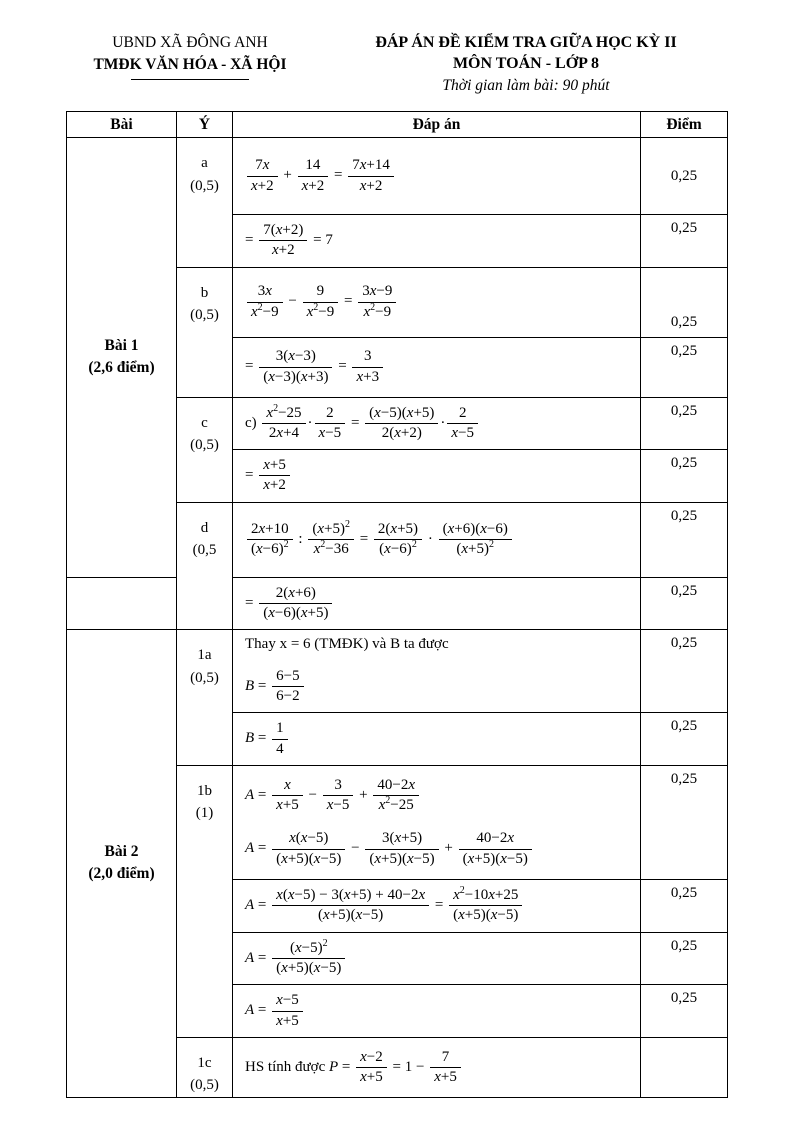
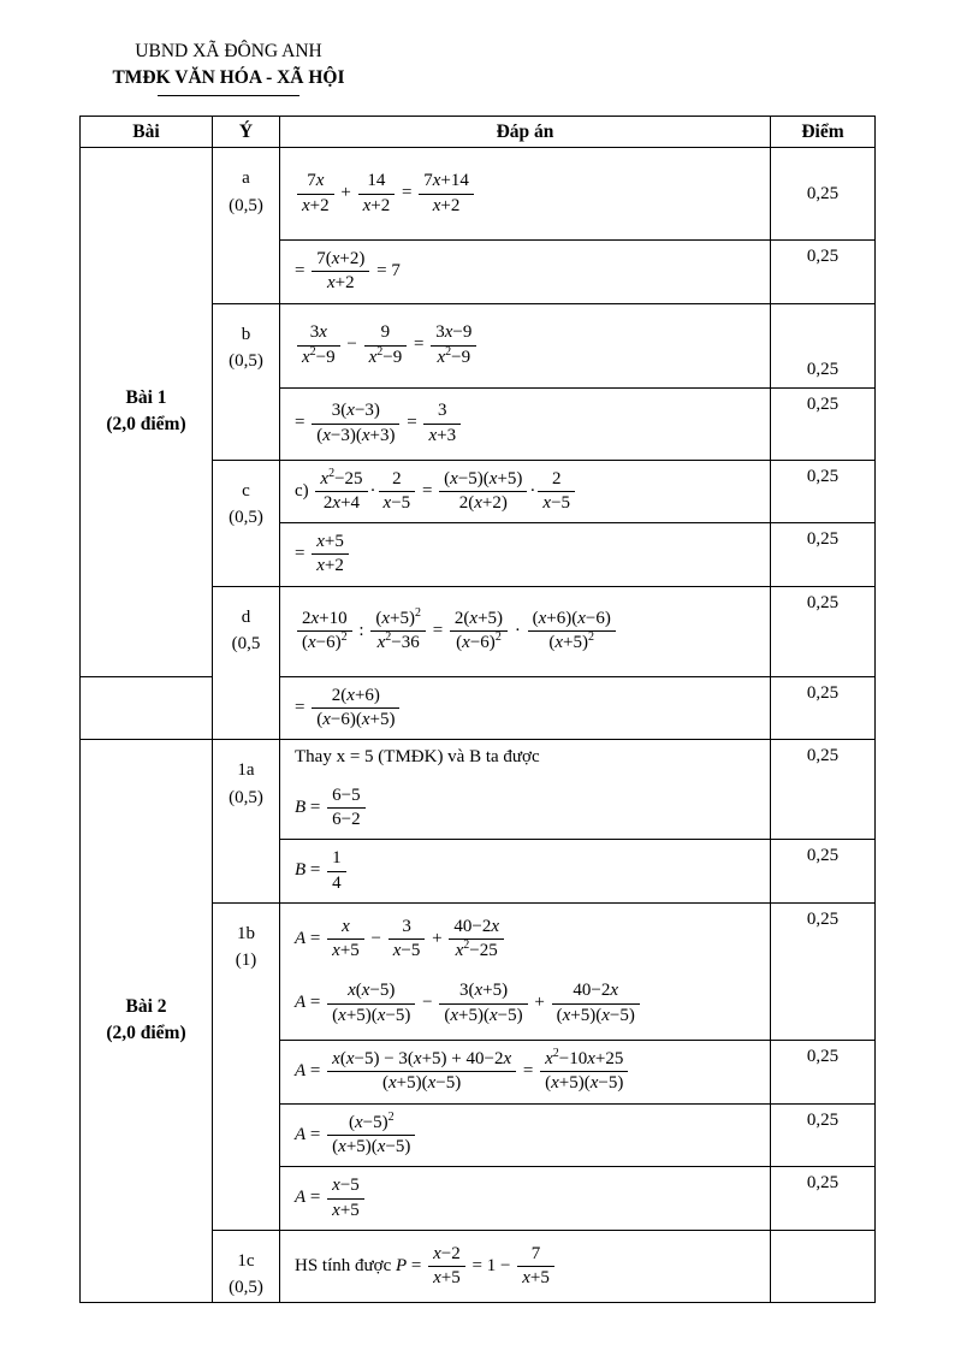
  UBND XÃ ĐÔNG ANH
  TMĐK VĂN HÓA - XÃ HỘI
- ĐÁP ÁN ĐỀ KIỂM TRA GIỮA HỌC KỲ II
- MÔN TOÁN - LỚP 8
- Thời gian làm bài: 90 phút
  Bài	Ý	Đáp án	Điểm
- Bài 1 (2,6 điểm)	a (0,5)	7xx+2 + 14x+2 = 7x+14x+2	0,25
+ Bài 1 (2,0 điểm)	a (0,5)	7xx+2 + 14x+2 = 7x+14x+2	0,25
  = 7(x+2)x+2 = 7	0,25
  b (0,5)	3xx2−9 − 9x2−9 = 3x−9x2−9	0,25
  = 3(x−3)(x−3)(x+3) = 3x+3	0,25
  c (0,5)	c) x2−252x+4·2x−5 = (x−5)(x+5)2(x+2)·2x−5	0,25
  = x+5x+2	0,25
  d (0,5	2x+10(x−6)2 : (x+5)2x2−36 = 2(x+5)(x−6)2 · (x+6)(x−6)(x+5)2	0,25
  	= 2(x+6)(x−6)(x+5)	0,25
- Bài 2 (2,0 điểm)	1a (0,5)	Thay x = 6 (TMĐK) và B ta đượcB = 6−56−2	0,25
+ Bài 2 (2,0 điểm)	1a (0,5)	Thay x = 5 (TMĐK) và B ta đượcB = 6−56−2	0,25
  B = 14	0,25
  1b (1)	A = xx+5 − 3x−5 + 40−2xx2−25A = x(x−5)(x+5)(x−5) − 3(x+5)(x+5)(x−5) + 40−2x(x+5)(x−5)	0,25
  A = x(x−5) − 3(x+5) + 40−2x(x+5)(x−5) = x2−10x+25(x+5)(x−5)	0,25
  A = (x−5)2(x+5)(x−5)	0,25
  A = x−5x+5	0,25
  1c (0,5)	HS tính được P = x−2x+5 = 1 − 7x+5
